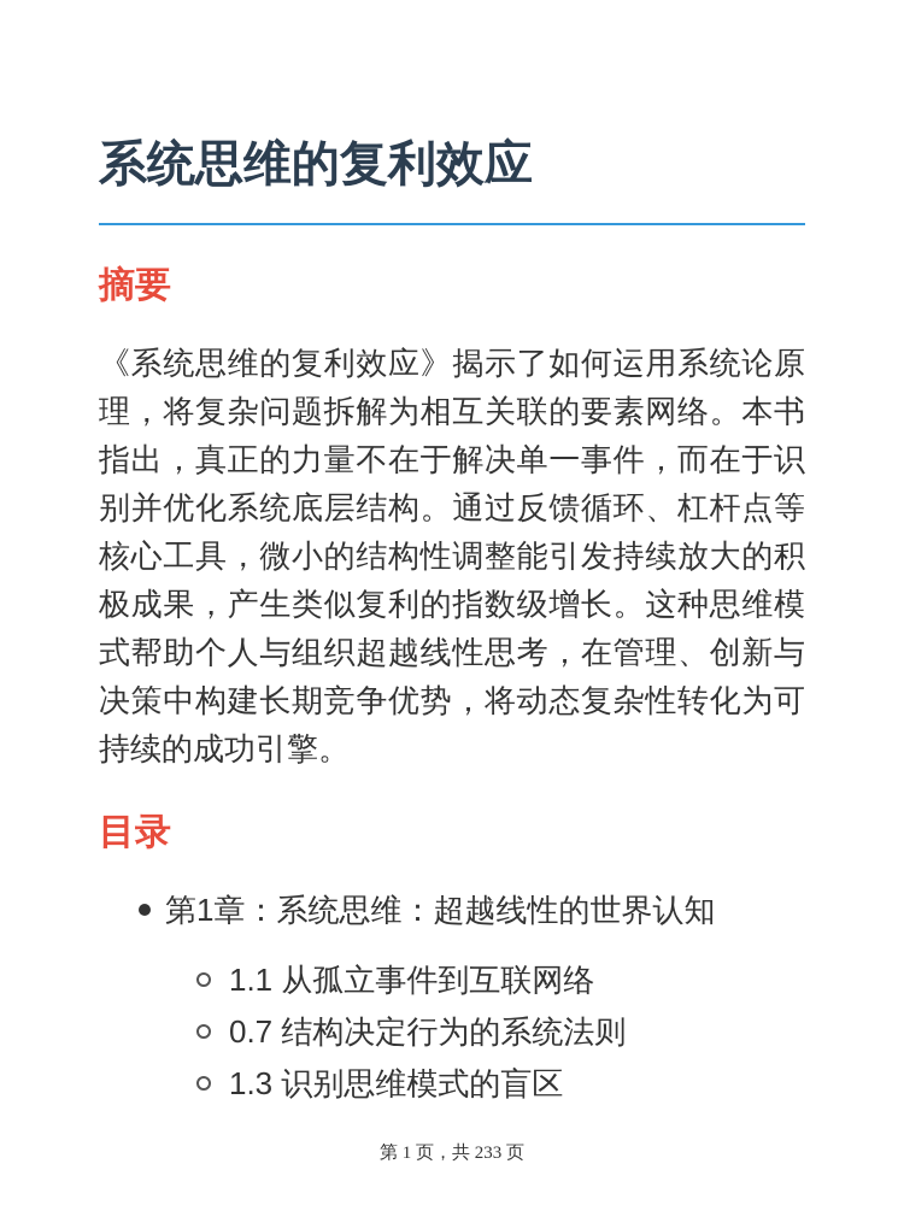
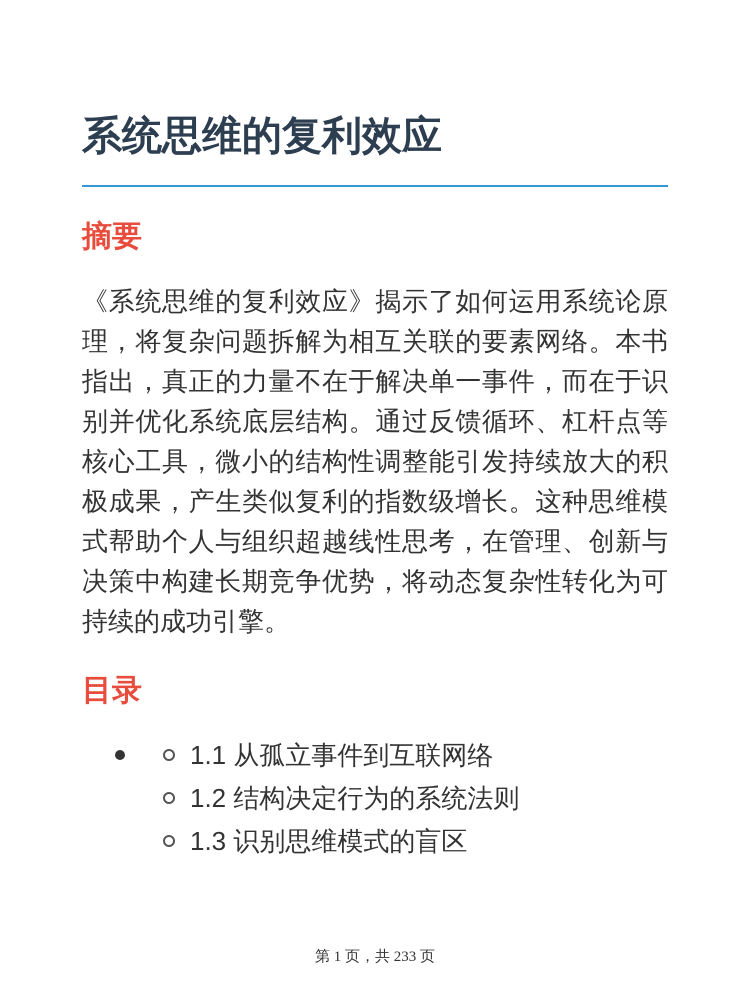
  系统思维的复利效应
  摘要
  《系统思维的复利效应》揭示了如何运用系统论原理，将复杂问题拆解为相互关联的要素网络。本书指出，真正的力量不在于解决单一事件，而在于识别并优化系统底层结构。通过反馈循环、杠杆点等核心工具，微小的结构性调整能引发持续放大的积极成果，产生类似复利的指数级增长。这种思维模式帮助个人与组织超越线性思考，在管理、创新与决策中构建长期竞争优势，将动态复杂性转化为可持续的成功引擎。
  目录
- 第1章：系统思维：超越线性的世界认知
  1.1 从孤立事件到互联网络
- 0.7 结构决定行为的系统法则
+ 1.2 结构决定行为的系统法则
  1.3 识别思维模式的盲区
  第 1 页，共 233 页
